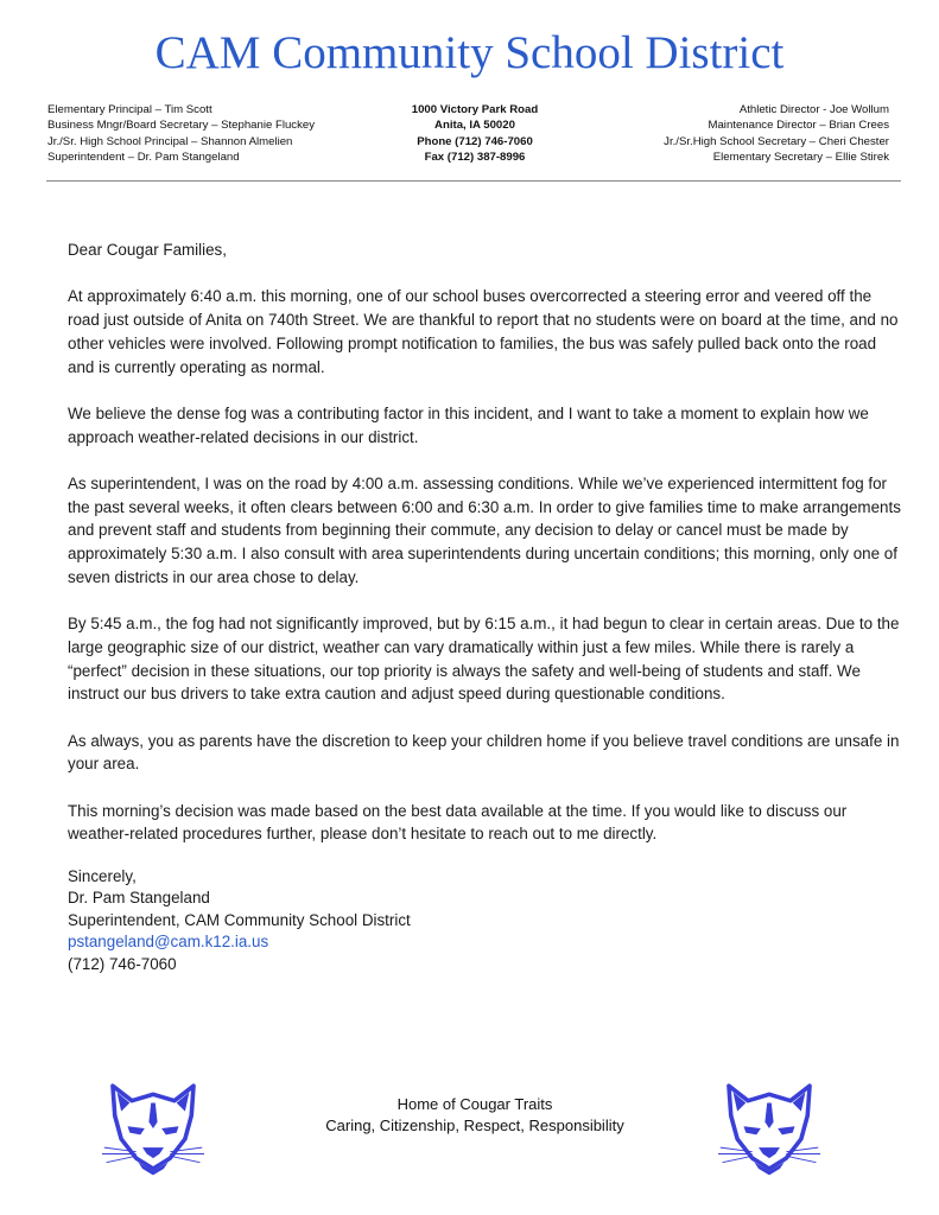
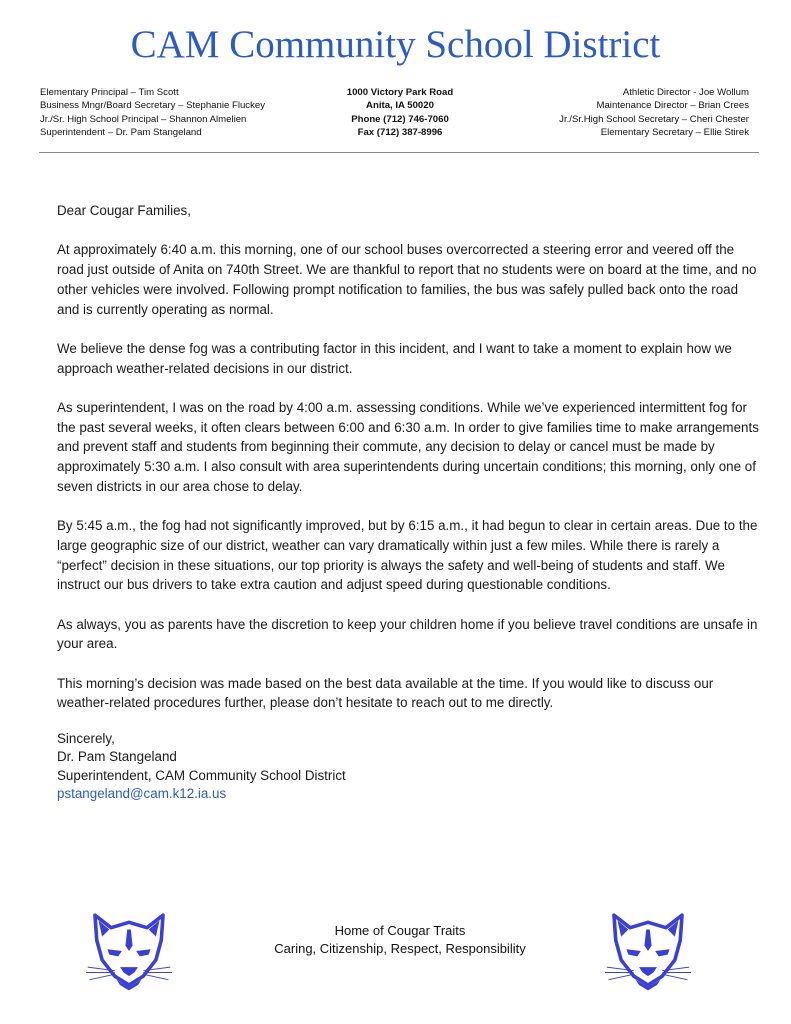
  CAM Community School District
  Elementary Principal – Tim Scott
  Business Mngr/Board Secretary – Stephanie Fluckey
  Jr./Sr. High School Principal – Shannon Almelien
  Superintendent – Dr. Pam Stangeland
  1000 Victory Park Road
  Anita, IA 50020
  Phone (712) 746-7060
  Fax (712) 387-8996
  Athletic Director - Joe Wollum
  Maintenance Director – Brian Crees
  Jr./Sr.High School Secretary – Cheri Chester
  Elementary Secretary – Ellie Stirek
  Dear Cougar Families,
  At approximately 6:40 a.m. this morning, one of our school buses overcorrected a steering error and veered off the road just outside of Anita on 740th Street. We are thankful to report that no students were on board at the time, and no other vehicles were involved. Following prompt notification to families, the bus was safely pulled back onto the road and is currently operating as normal.
  We believe the dense fog was a contributing factor in this incident, and I want to take a moment to explain how we approach weather-related decisions in our district.
  As superintendent, I was on the road by 4:00 a.m. assessing conditions. While we’ve experienced intermittent fog for the past several weeks, it often clears between 6:00 and 6:30 a.m. In order to give families time to make arrangements and prevent staff and students from beginning their commute, any decision to delay or cancel must be made by approximately 5:30 a.m. I also consult with area superintendents during uncertain conditions; this morning, only one of seven districts in our area chose to delay.
  By 5:45 a.m., the fog had not significantly improved, but by 6:15 a.m., it had begun to clear in certain areas. Due to the large geographic size of our district, weather can vary dramatically within just a few miles. While there is rarely a “perfect” decision in these situations, our top priority is always the safety and well-being of students and staff. We instruct our bus drivers to take extra caution and adjust speed during questionable conditions.
  As always, you as parents have the discretion to keep your children home if you believe travel conditions are unsafe in your area.
  This morning’s decision was made based on the best data available at the time. If you would like to discuss our weather-related procedures further, please don’t hesitate to reach out to me directly.
  Sincerely,
  Dr. Pam Stangeland
  Superintendent, CAM Community School District
  pstangeland@cam.k12.ia.us
- (712) 746-7060
  Home of Cougar Traits
  Caring, Citizenship, Respect, Responsibility
